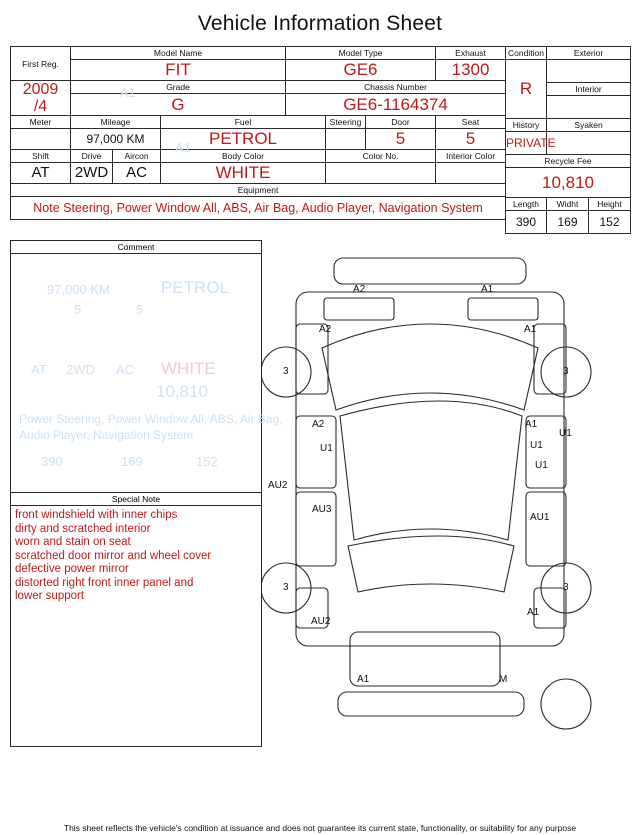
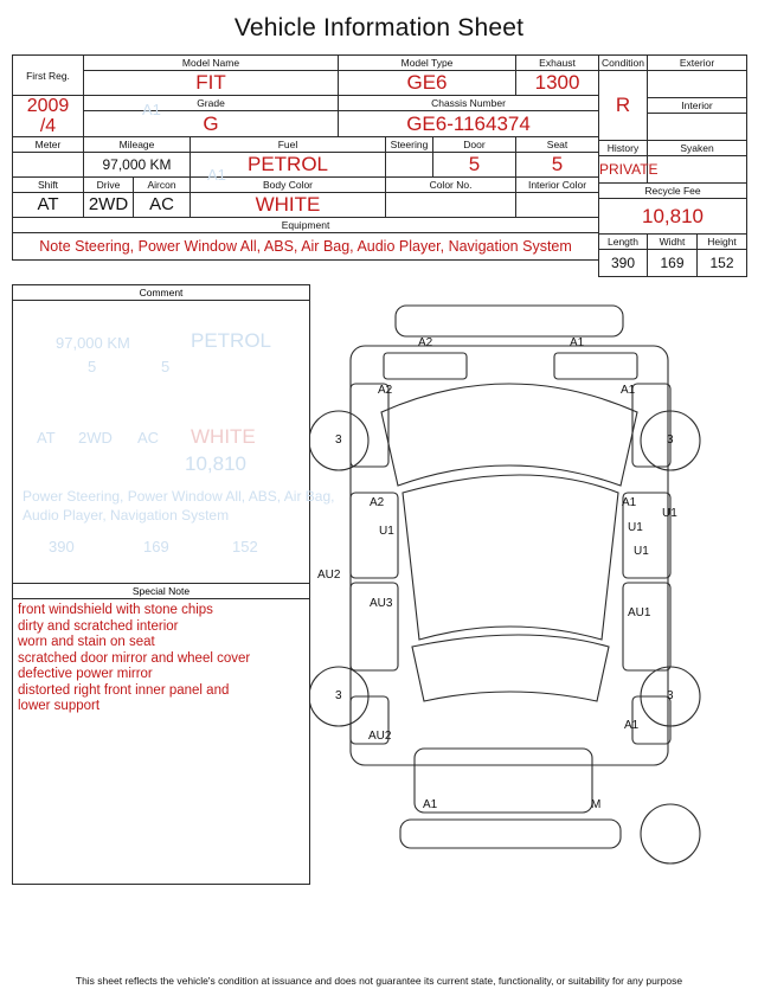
  Vehicle Information Sheet
  First Reg.	Model Name	Model Type	Exhaust
  FIT	GE6	1300
  2009 /4	Grade	Chassis Number
  G	GE6-1164374
  Meter	Mileage	Fuel	Steering	Door	Seat
  	97,000 KM	PETROL		5	5
  Shift	Drive	Aircon	Body Color	Color No.	Interior Color
  AT	2WD	AC	WHITE
  Equipment
  Note Steering, Power Window All, ABS, Air Bag, Audio Player, Navigation System
  Condition	Exterior
  R
  Interior
  History	Syaken
  PRIVATE
  Recycle Fee
  10,810
  Length	Widht	Height
  390	169	152
  Comment
  97,000 KM
  PETROL
  5
  5
  AT
  2WD
  AC
  WHITE
  10,810
  Power Steering, Power Window All, ABS, Air Bag,
  Audio Player, Navigation System
  390
  169
  152
  Special Note
- front windshield with inner chips
+ front windshield with stone chips
  dirty and scratched interior
  worn and stain on seat
  scratched door mirror and wheel cover
  defective power mirror
  distorted right front inner panel and
  lower support
  A1
  A1
  A2
  A1
  A2
  A1
  3
  3
  A2
  A1
  U1
  U1
  U1
  U1
  AU2
  AU3
  AU1
  3
  3
  AU2
  A1
  A1
  M
  This sheet reflects the vehicle's condition at issuance and does not guarantee its current state, functionality, or suitability for any purpose
